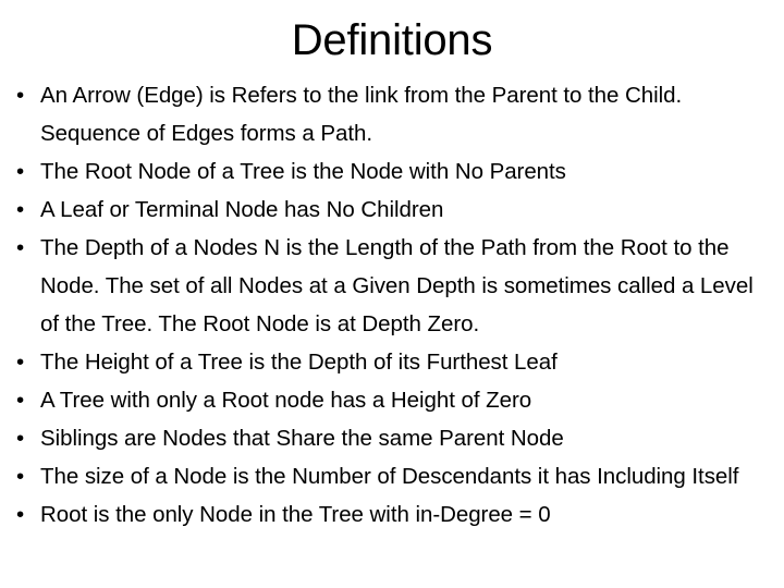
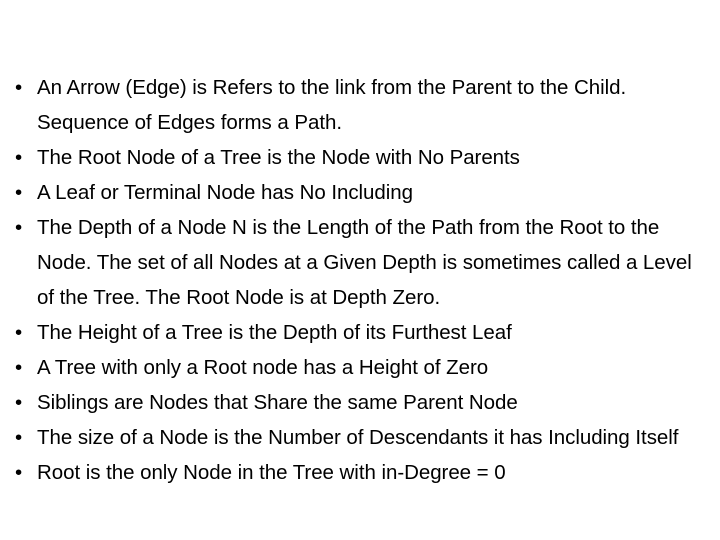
- Definitions
  •
  An Arrow (Edge) is Refers to the link from the Parent to the Child. Sequence of Edges forms a Path.
  •
  The Root Node of a Tree is the Node with No Parents
  •
- A Leaf or Terminal Node has No Children
+ A Leaf or Terminal Node has No Including
  •
- The Depth of a Nodes N is the Length of the Path from the Root to the Node. The set of all Nodes at a Given Depth is sometimes called a Level of the Tree. The Root Node is at Depth Zero.
+ The Depth of a Node N is the Length of the Path from the Root to the Node. The set of all Nodes at a Given Depth is sometimes called a Level of the Tree. The Root Node is at Depth Zero.
  •
  The Height of a Tree is the Depth of its Furthest Leaf
  •
  A Tree with only a Root node has a Height of Zero
  •
  Siblings are Nodes that Share the same Parent Node
  •
  The size of a Node is the Number of Descendants it has Including Itself
  •
  Root is the only Node in the Tree with in-Degree = 0
